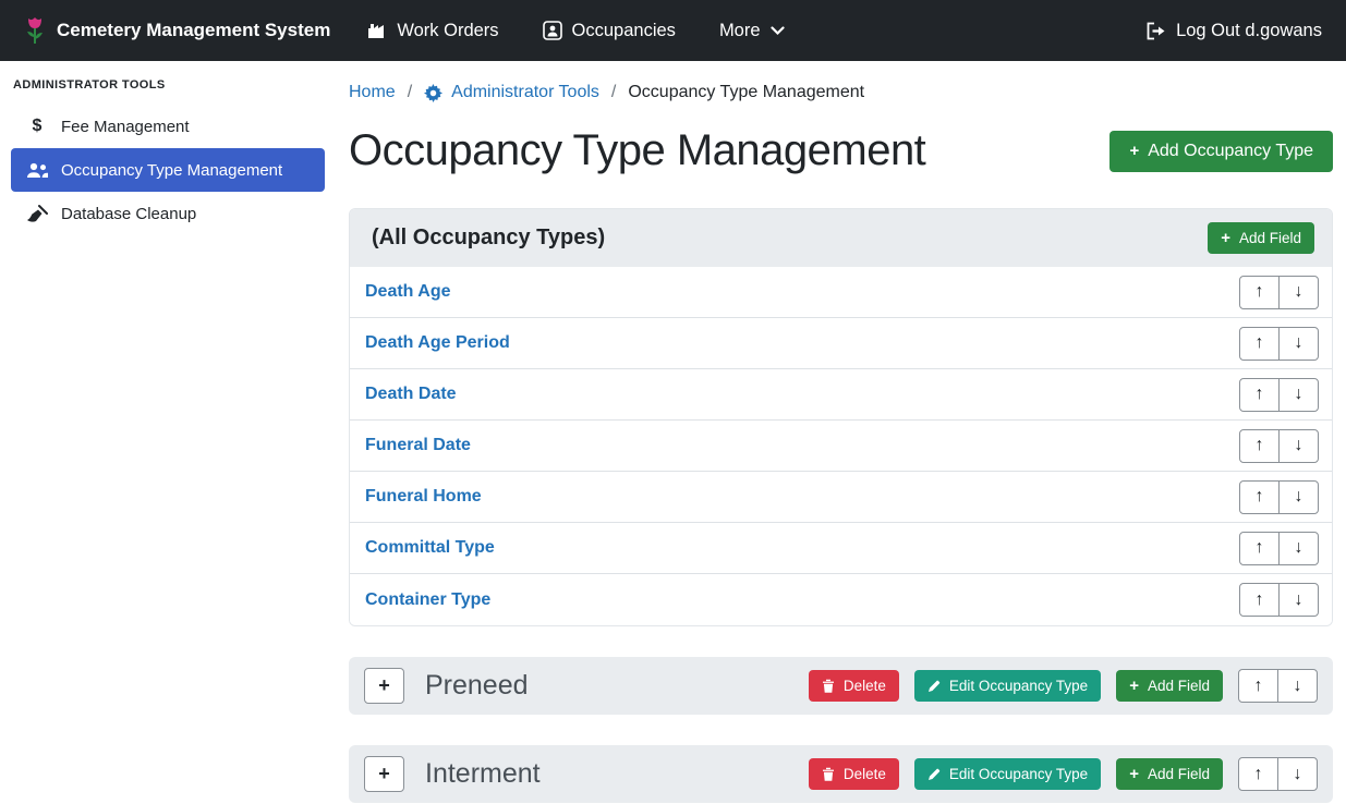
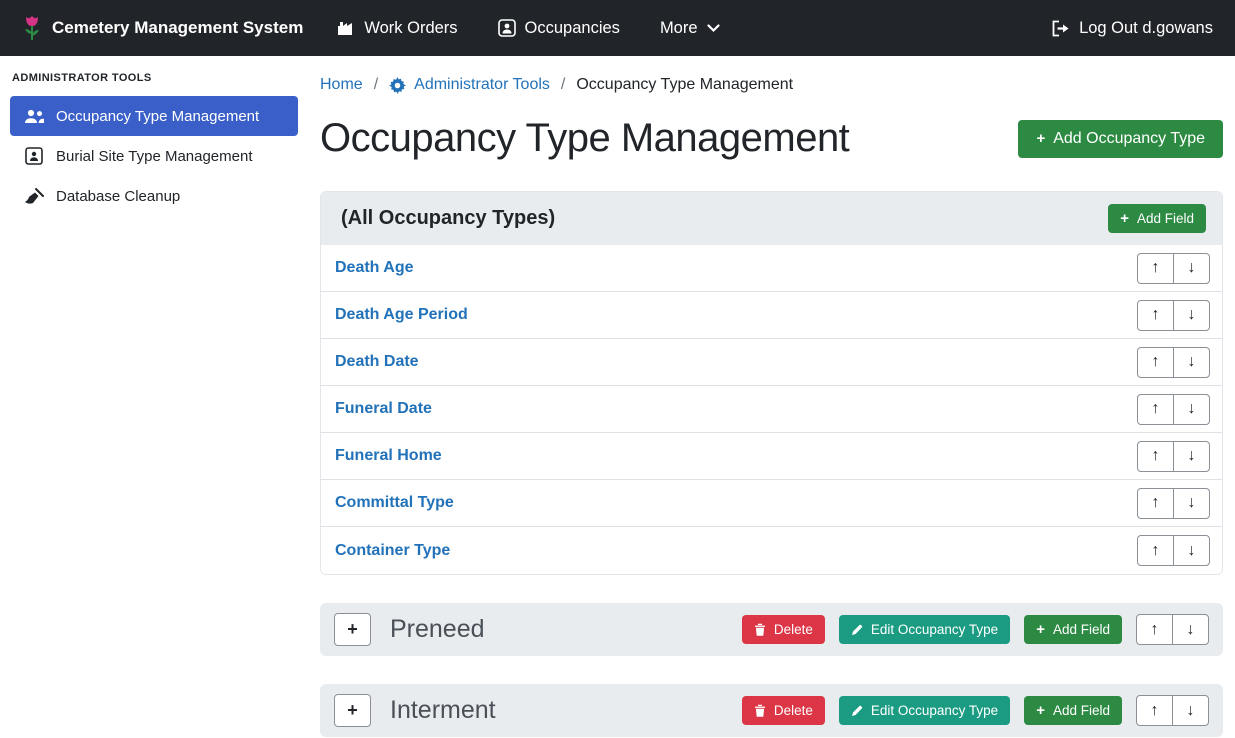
  Cemetery Management System
  Work Orders
  Occupancies
  More
  Log Out d.gowans
  ADMINISTRATOR TOOLS
- $
- Fee Management
  Occupancy Type Management
+ Burial Site Type Management
  Database Cleanup
  Home
  /
  Administrator Tools
  /
  Occupancy Type Management
  Occupancy Type Management
  +
  Add Occupancy Type
  (All Occupancy Types)
  +
  Add Field
  Death Age
  ↑
  ↓
  Death Age Period
  ↑
  ↓
  Death Date
  ↑
  ↓
  Funeral Date
  ↑
  ↓
  Funeral Home
  ↑
  ↓
  Committal Type
  ↑
  ↓
  Container Type
  ↑
  ↓
  +
  Preneed
  Delete
  Edit Occupancy Type
  +
  Add Field
  ↑
  ↓
  +
  Interment
  Delete
  Edit Occupancy Type
  +
  Add Field
  ↑
  ↓
